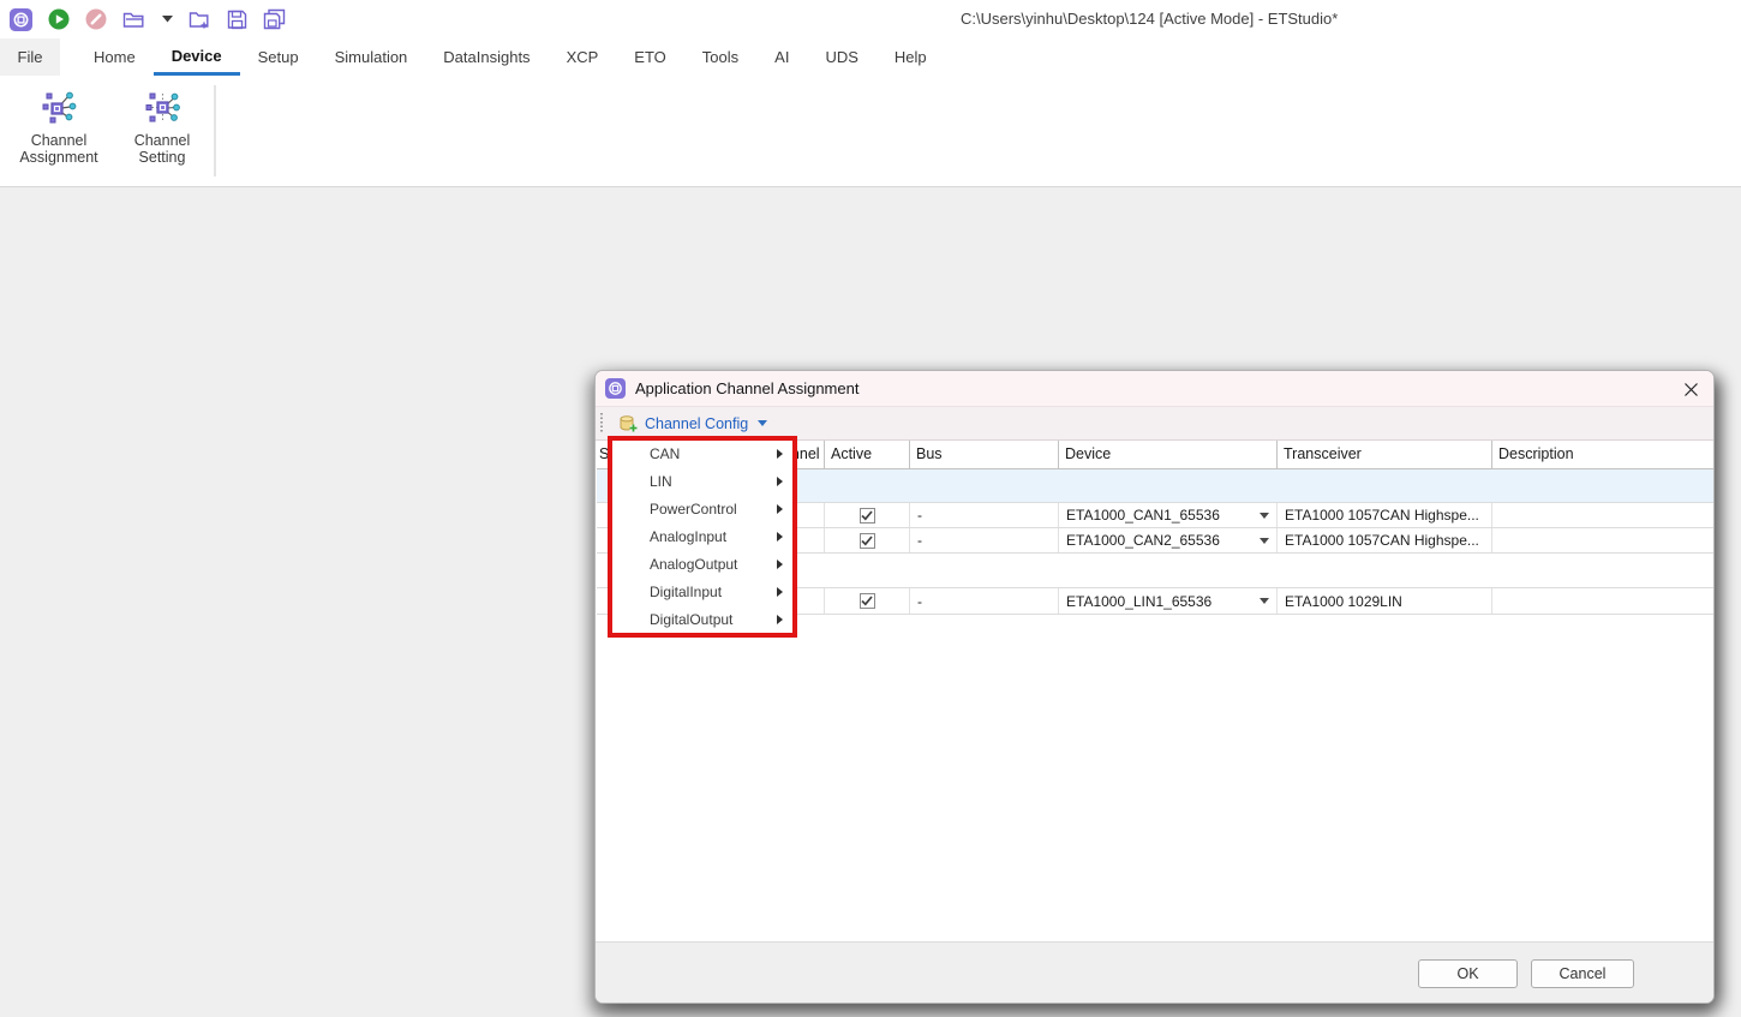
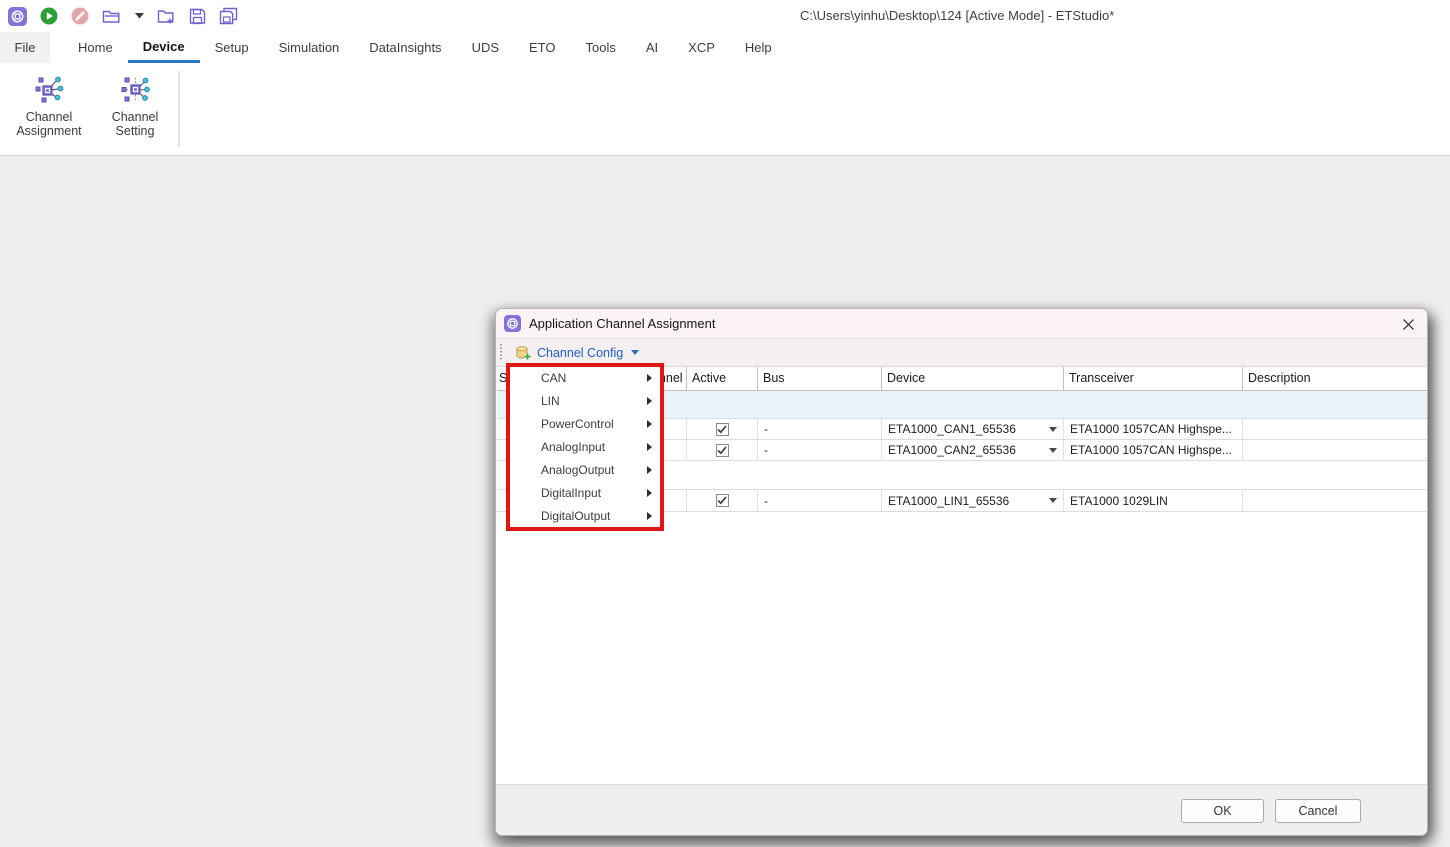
  C:\Users\yinhu\Desktop\124 [Active Mode] - ETStudio*
  File
  Home
  Device
  Setup
  Simulation
  DataInsights
- XCP
+ UDS
  ETO
  Tools
  AI
- UDS
+ XCP
  Help
  Channel Assignment
  Channel Setting
  Application Channel Assignment
  Channel Config
  Active
  Bus
  Device
  Transceiver
  Description
  -
  ETA1000_CAN1_65536
  ETA1000 1057CAN Highspe...
  -
  ETA1000_CAN2_65536
  ETA1000 1057CAN Highspe...
  -
  ETA1000_LIN1_65536
  ETA1000 1029LIN
  CAN
  LIN
  PowerControl
  AnalogInput
  AnalogOutput
  DigitalInput
  DigitalOutput
  OK
  Cancel
